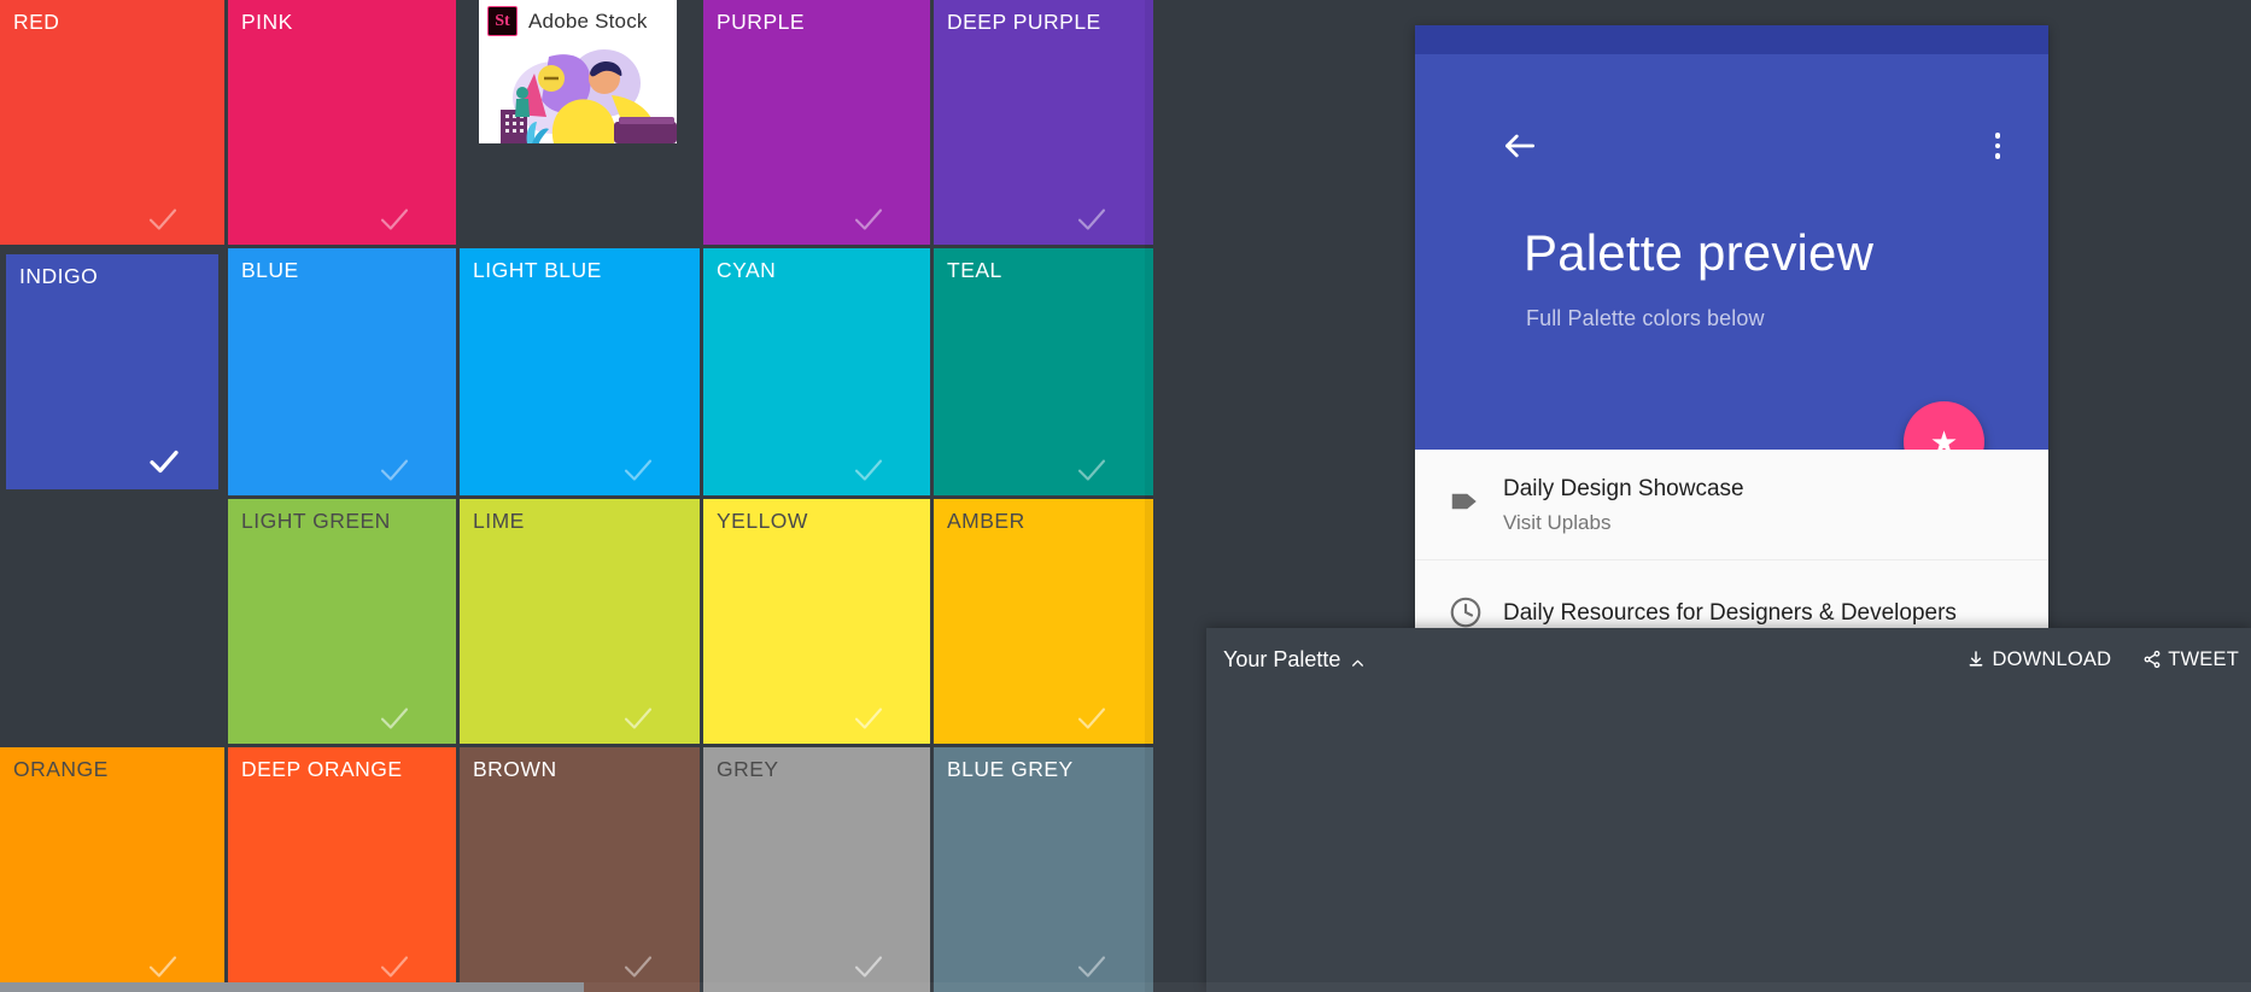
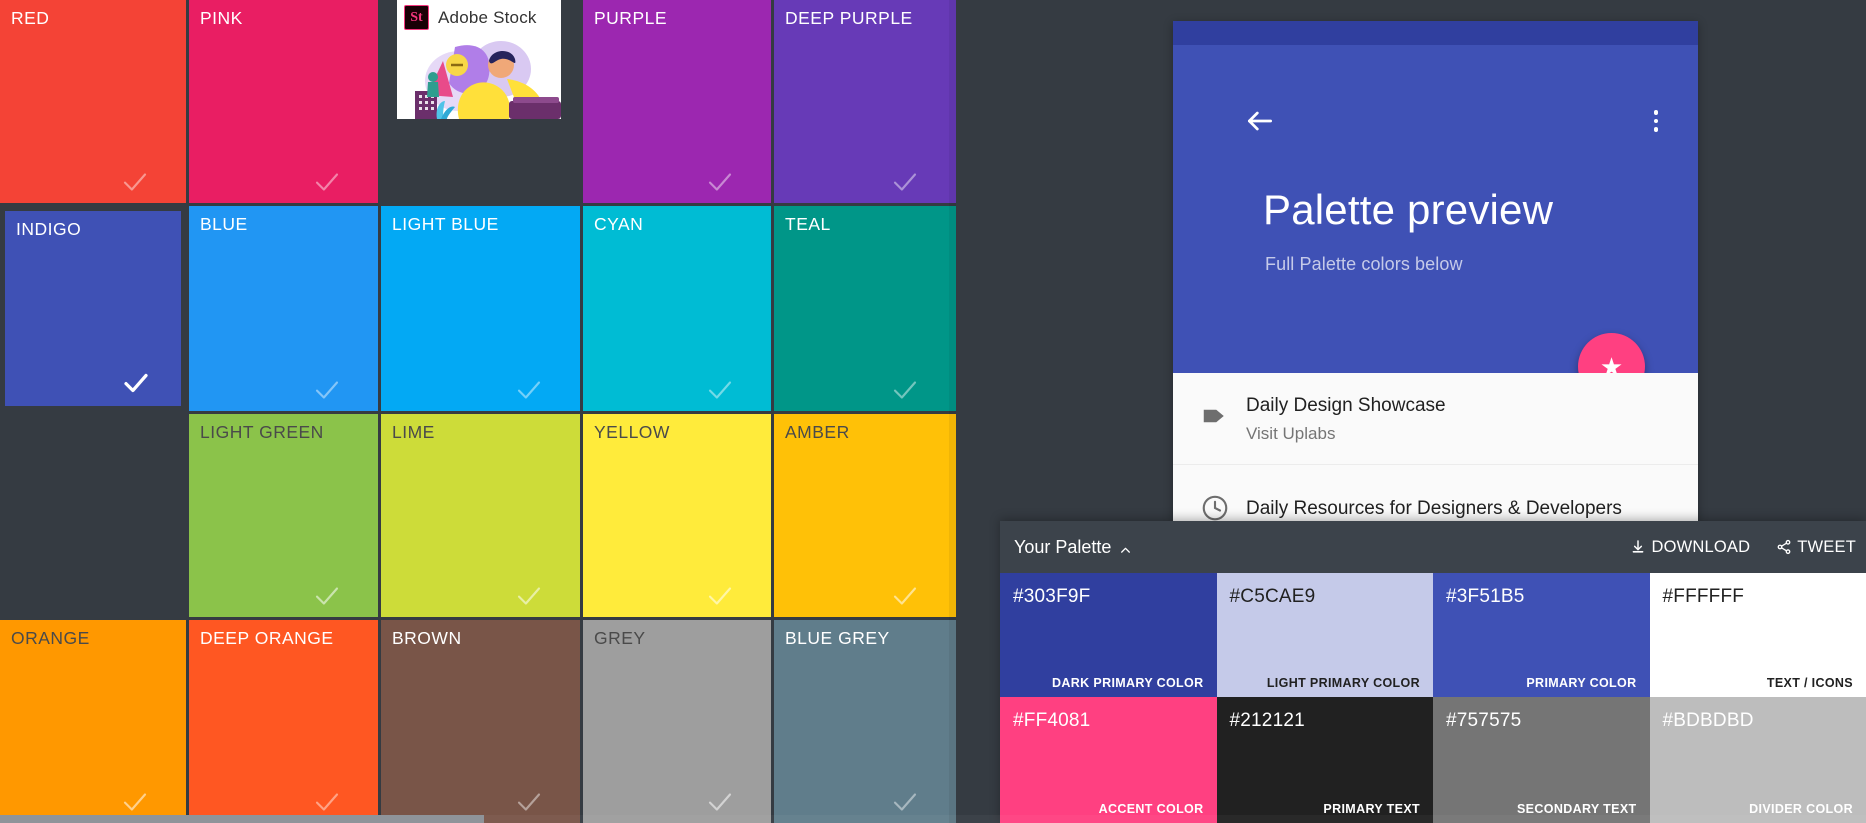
  RED
  PINK
  PURPLE
  DEEP PURPLE
  INDIGO
  BLUE
  LIGHT BLUE
  CYAN
  TEAL
  LIGHT GREEN
  LIME
  YELLOW
  AMBER
  ORANGE
  DEEP ORANGE
  BROWN
  GREY
  BLUE GREY
  St
  Adobe Stock
  Palette preview
  Full Palette colors below
  ★
  Daily Design Showcase
  Visit Uplabs
  Daily Resources for Designers & Developers
  Your Palette
  DOWNLOAD
  TWEET
+ #303F9F
+ DARK PRIMARY COLOR
+ #C5CAE9
+ LIGHT PRIMARY COLOR
+ #3F51B5
+ PRIMARY COLOR
+ #FFFFFF
+ TEXT / ICONS
+ #FF4081
+ ACCENT COLOR
+ #212121
+ PRIMARY TEXT
+ #757575
+ SECONDARY TEXT
+ #BDBDBD
+ DIVIDER COLOR
